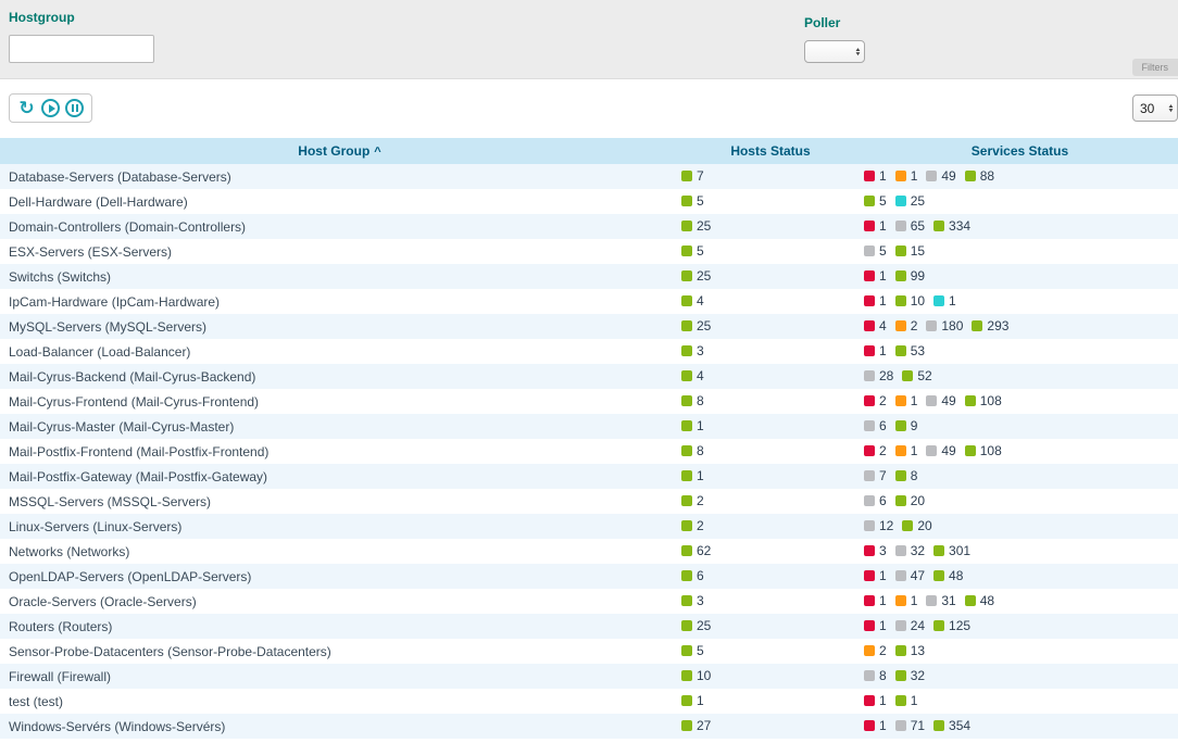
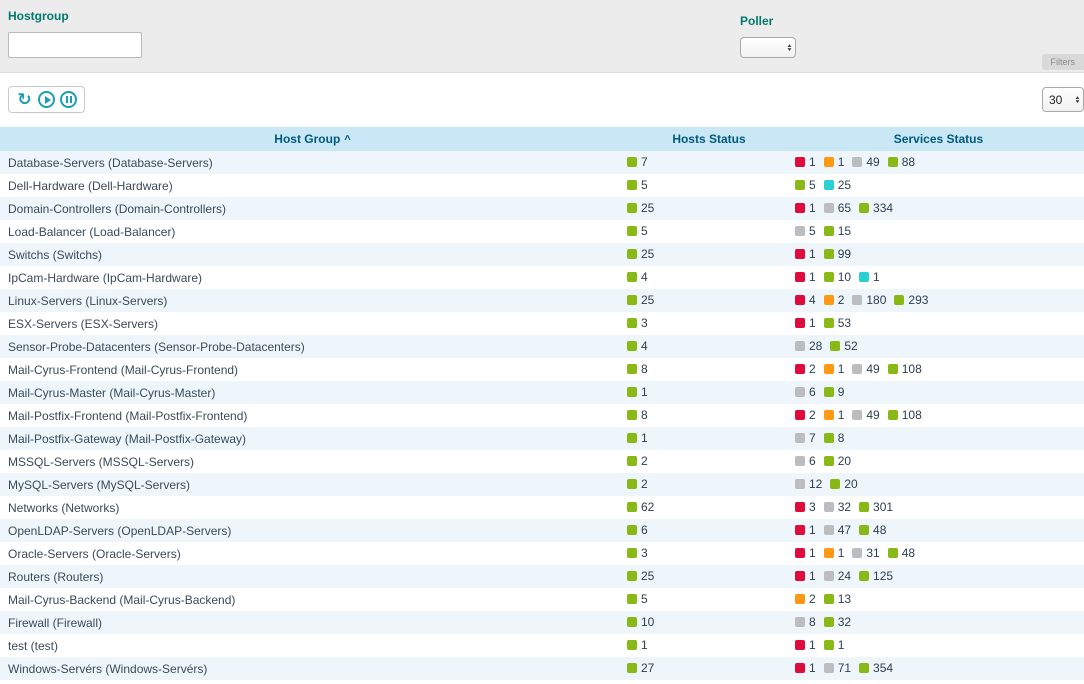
  Hostgroup
  Poller
  Filters
  ↻
  30
  Host Group ^	Hosts Status	Services Status
  Database-Servers (Database-Servers)	7	1 1 49 88
  Dell-Hardware (Dell-Hardware)	5	5 25
  Domain-Controllers (Domain-Controllers)	25	1 65 334
- ESX-Servers (ESX-Servers)	5	5 15
+ Load-Balancer (Load-Balancer)	5	5 15
  Switchs (Switchs)	25	1 99
  IpCam-Hardware (IpCam-Hardware)	4	1 10 1
- MySQL-Servers (MySQL-Servers)	25	4 2 180 293
+ Linux-Servers (Linux-Servers)	25	4 2 180 293
- Load-Balancer (Load-Balancer)	3	1 53
+ ESX-Servers (ESX-Servers)	3	1 53
- Mail-Cyrus-Backend (Mail-Cyrus-Backend)	4	28 52
+ Sensor-Probe-Datacenters (Sensor-Probe-Datacenters)	4	28 52
  Mail-Cyrus-Frontend (Mail-Cyrus-Frontend)	8	2 1 49 108
  Mail-Cyrus-Master (Mail-Cyrus-Master)	1	6 9
  Mail-Postfix-Frontend (Mail-Postfix-Frontend)	8	2 1 49 108
  Mail-Postfix-Gateway (Mail-Postfix-Gateway)	1	7 8
  MSSQL-Servers (MSSQL-Servers)	2	6 20
- Linux-Servers (Linux-Servers)	2	12 20
+ MySQL-Servers (MySQL-Servers)	2	12 20
  Networks (Networks)	62	3 32 301
  OpenLDAP-Servers (OpenLDAP-Servers)	6	1 47 48
  Oracle-Servers (Oracle-Servers)	3	1 1 31 48
  Routers (Routers)	25	1 24 125
- Sensor-Probe-Datacenters (Sensor-Probe-Datacenters)	5	2 13
+ Mail-Cyrus-Backend (Mail-Cyrus-Backend)	5	2 13
  Firewall (Firewall)	10	8 32
  test (test)	1	1 1
  Windows-Servérs (Windows-Servérs)	27	1 71 354
